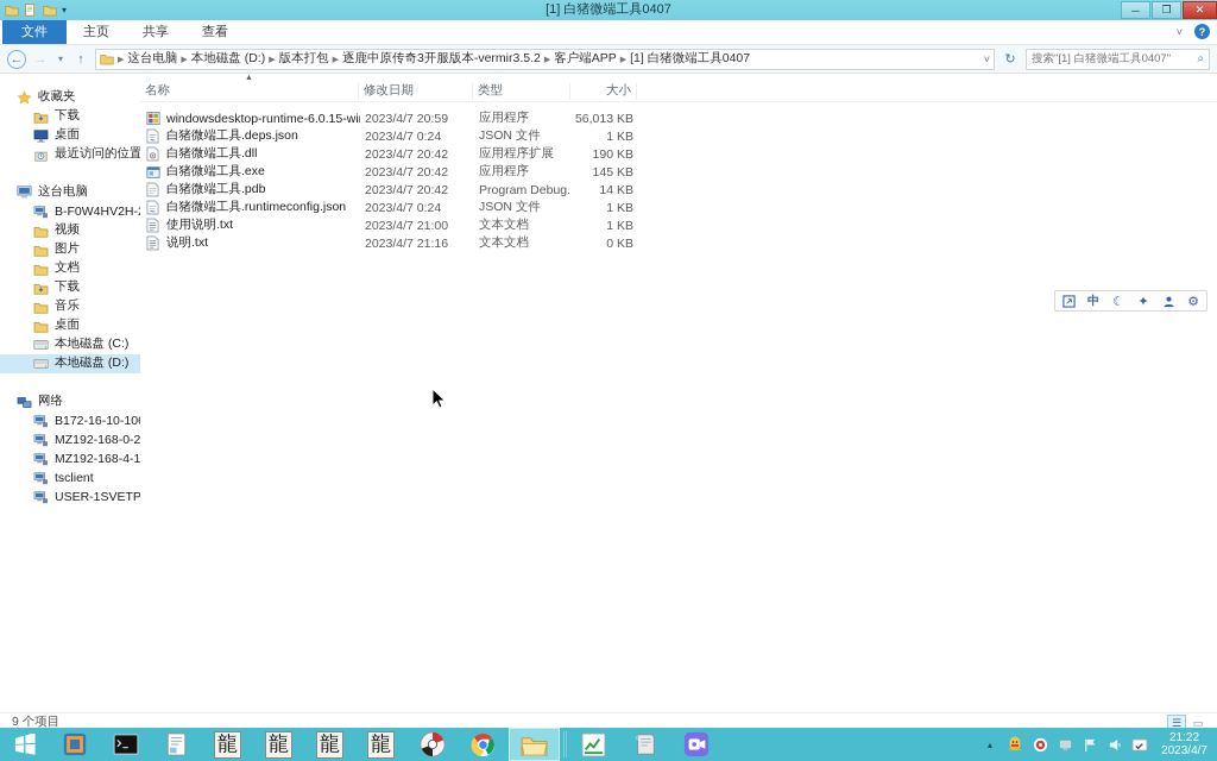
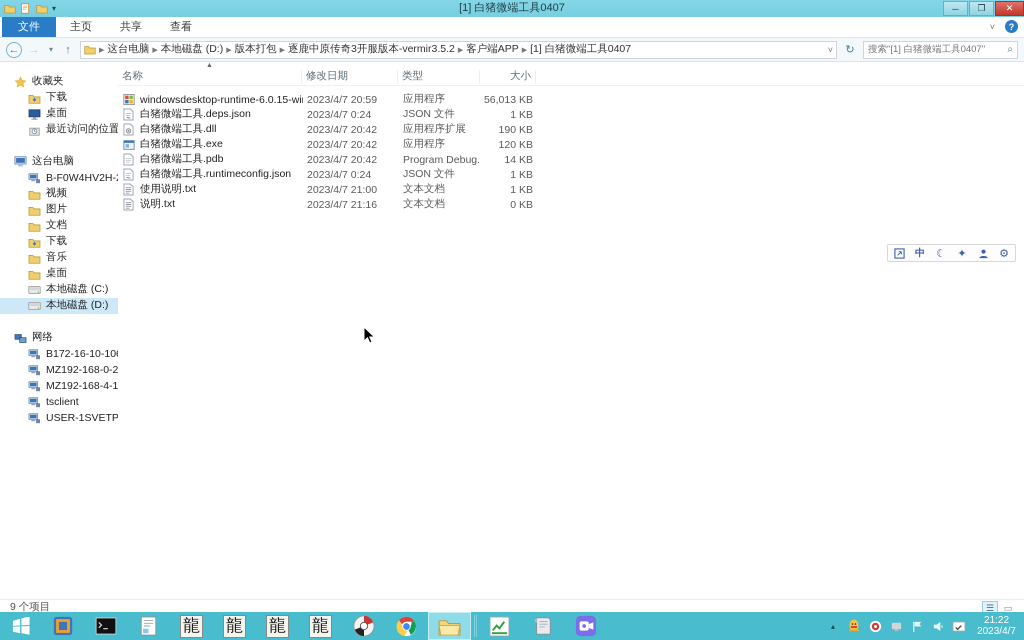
  ▾
  [1] 白猪微端工具0407
  ─
  ❐
  ✕
  文件
  主页
  共享
  查看
  ˅
  ?
  ←
  →
  ▾
  ↑
  这台电脑
  本地磁盘 (D:)
  版本打包
  逐鹿中原传奇3开服版本-vermir3.5.2
  客户端APP
  [1] 白猪微端工具0407
  ˅
  ↻
  搜索"[1] 白猪微端工具0407"
  ⌕
  收藏夹
  下载
  桌面
  最近访问的位置
  这台电脑
  B-F0W4HV2H-
  视频
  图片
  文档
  下载
  音乐
  桌面
  本地磁盘 (C:)
  本地磁盘 (D:)
  网络
  B172-16-10-10
  MZ192-168-0-2
  MZ192-168-4-1
  tsclient
  USER-1SVETP
  名称
  修改日期
  类型
  大小
  windowsdesktop-runtime-6.0.15-wi
  2023/4/7 20:59
  应用程序
  56,013 KB
  白猪微端工具.deps.json
  2023/4/7 0:24
  JSON 文件
  1 KB
  白猪微端工具.dll
  2023/4/7 20:42
  应用程序扩展
  190 KB
  白猪微端工具.exe
  2023/4/7 20:42
  应用程序
- 145 KB
+ 120 KB
  白猪微端工具.pdb
  2023/4/7 20:42
  Program Debug.
  14 KB
  白猪微端工具.runtimeconfig.json
  2023/4/7 0:24
  JSON 文件
  1 KB
  使用说明.txt
  2023/4/7 21:00
  文本文档
  1 KB
  说明.txt
  2023/4/7 21:16
  文本文档
  0 KB
  中
  ☾
  ✦
  ⚙
  9 个项目
  ☰
  ▭
  龍
  龍
  龍
  龍
  ▴
  21:22
  2023/4/7
